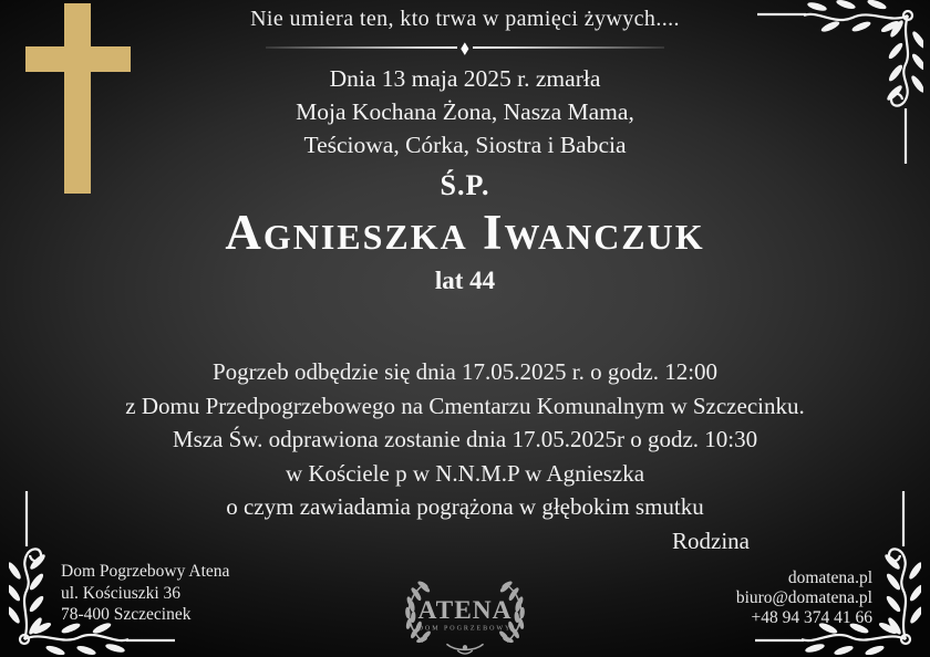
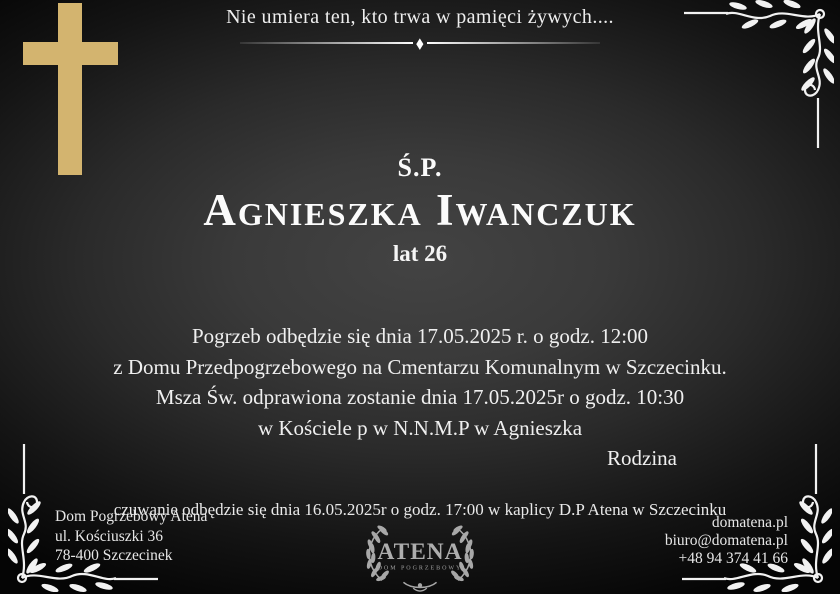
  Nie umiera ten, kto trwa w pamięci żywych....
  ◆
- Dnia 13 maja 2025 r. zmarła
- Moja Kochana Żona, Nasza Mama,
- Teściowa, Córka, Siostra i Babcia
  Ś.P.
  Agnieszka Iwanczuk
- lat 44
+ lat 26
  Pogrzeb odbędzie się dnia 17.05.2025 r. o godz. 12:00
  z Domu Przedpogrzebowego na Cmentarzu Komunalnym w Szczecinku.
  Msza Św. odprawiona zostanie dnia 17.05.2025r o godz. 10:30
  w Kościele p w N.N.M.P w Agnieszka
- o czym zawiadamia pogrążona w głębokim smutku
  Rodzina
+ czuwanie odbędzie się dnia 16.05.2025r o godz. 17:00 w kaplicy D.P Atena w Szczecinku
  Dom Pogrzebowy Atena
  ul. Kościuszki 36
  78-400 Szczecinek
  ATENA
  domatena.pl
  biuro@domatena.pl
  +48 94 374 41 66
